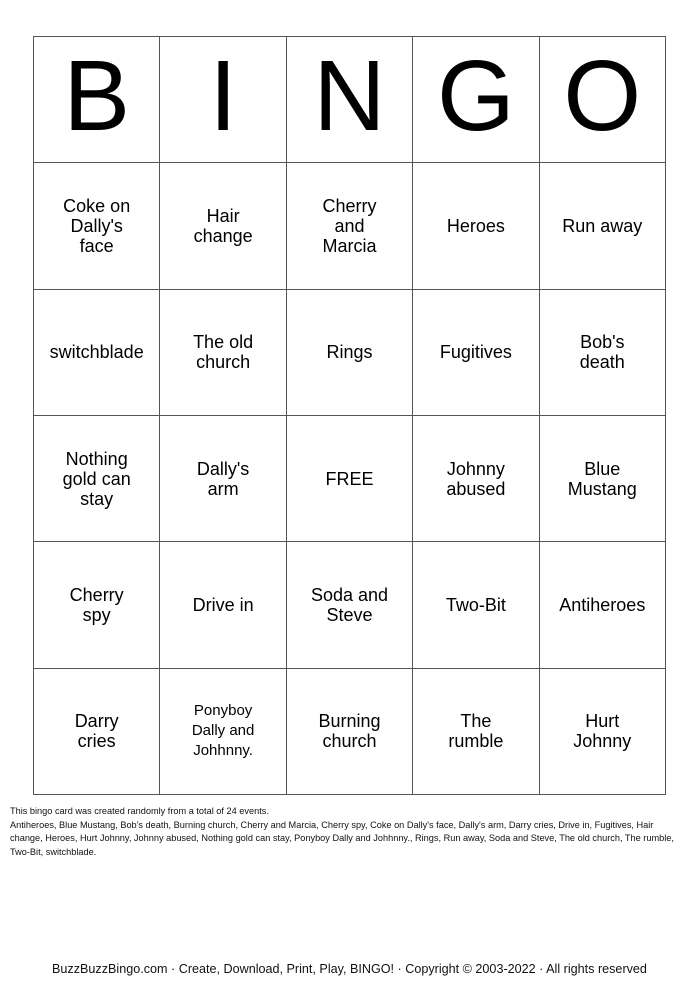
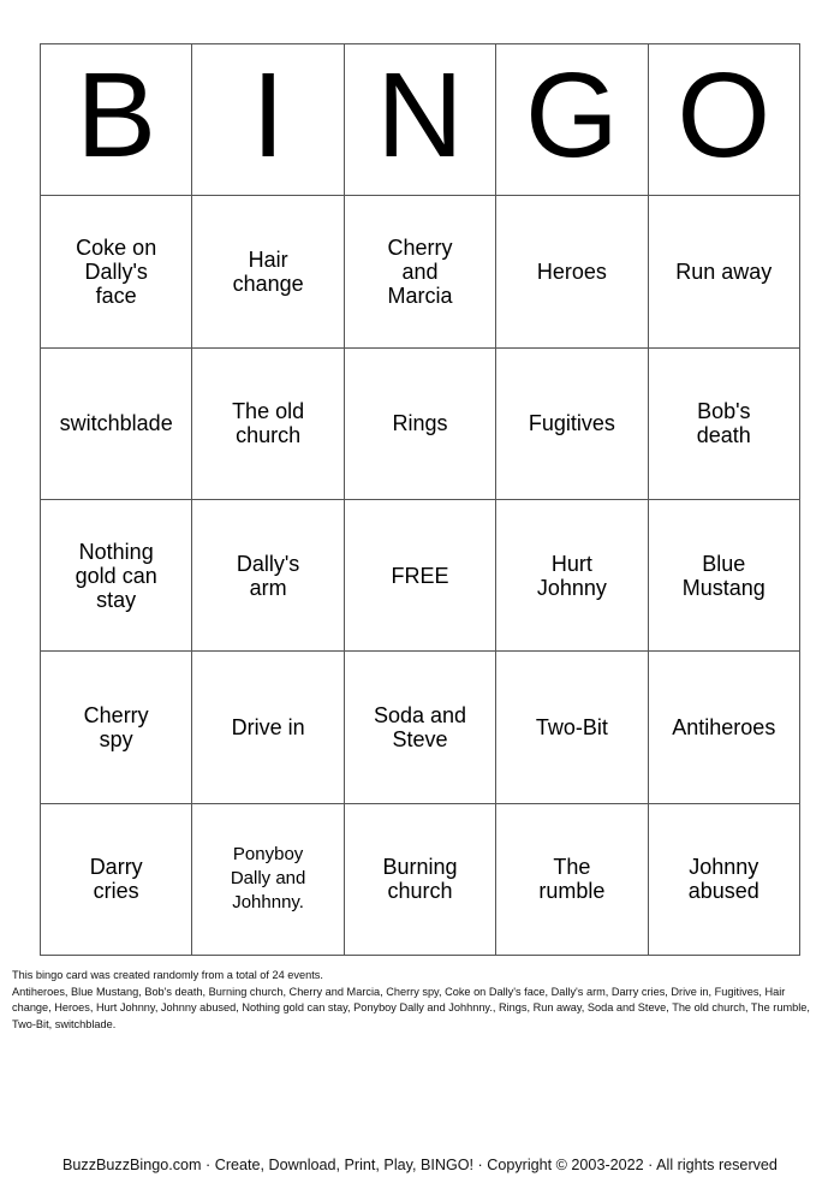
  B
  I
  N
  G
  O
  Coke on Dally's face
  Hair change
  Cherry and Marcia
  Heroes
  Run away
  switchblade
  The old church
  Rings
  Fugitives
  Bob's death
  Nothing gold can stay
  Dally's arm
  FREE
- Johnny abused
+ Hurt Johnny
  Blue Mustang
  Cherry spy
  Drive in
  Soda and Steve
  Two-Bit
  Antiheroes
  Darry cries
  Ponyboy Dally and Johhnny.
  Burning church
  The rumble
- Hurt Johnny
+ Johnny abused
  This bingo card was created randomly from a total of 24 events.
  Antiheroes, Blue Mustang, Bob's death, Burning church, Cherry and Marcia, Cherry spy, Coke on Dally's face, Dally's arm, Darry cries, Drive in, Fugitives, Hair change, Heroes, Hurt Johnny, Johnny abused, Nothing gold can stay, Ponyboy Dally and Johhnny., Rings, Run away, Soda and Steve, The old church, The rumble, Two-Bit, switchblade.
  BuzzBuzzBingo.com · Create, Download, Print, Play, BINGO! · Copyright © 2003-2022 · All rights reserved
